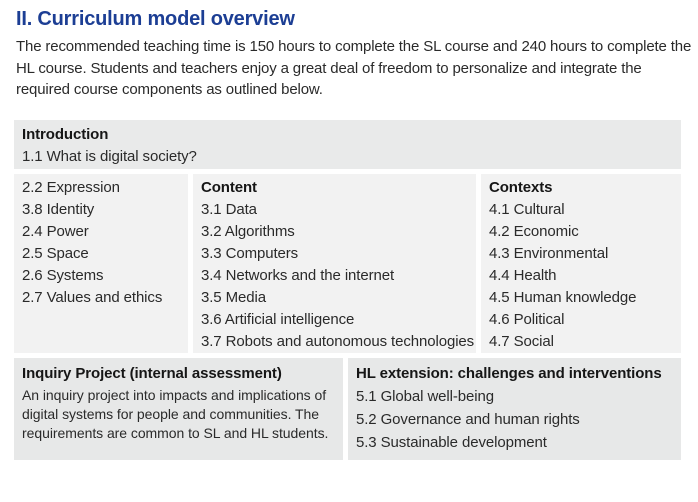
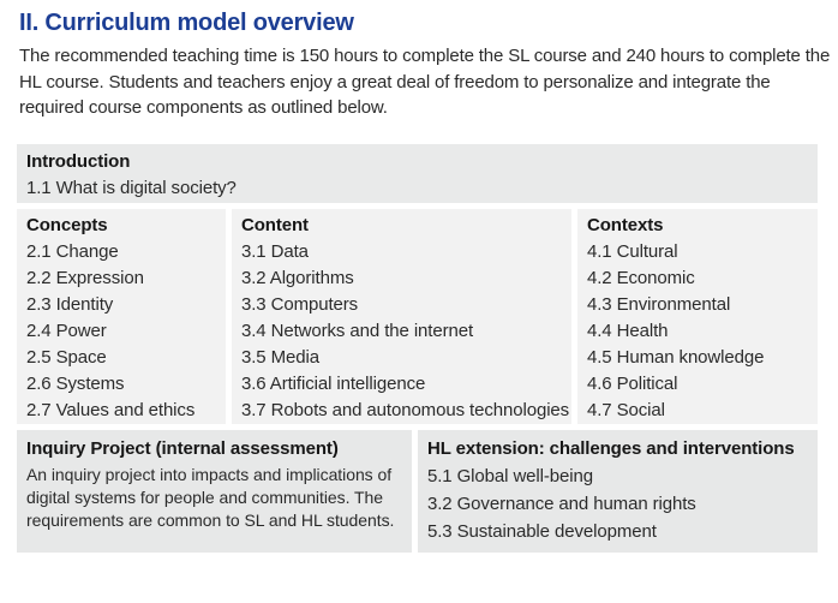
  II. Curriculum model overview
  The recommended teaching time is 150 hours to complete the SL course and 240 hours to complete the HL course. Students and teachers enjoy a great deal of freedom to personalize and integrate the required course components as outlined below.
  Introduction
  1.1 What is digital society?
+ Concepts
+ 2.1 Change
  2.2 Expression
- 3.8 Identity
+ 2.3 Identity
  2.4 Power
  2.5 Space
  2.6 Systems
  2.7 Values and ethics
  Content
  3.1 Data
  3.2 Algorithms
  3.3 Computers
  3.4 Networks and the internet
  3.5 Media
  3.6 Artificial intelligence
  3.7 Robots and autonomous technologies
  Contexts
  4.1 Cultural
  4.2 Economic
  4.3 Environmental
  4.4 Health
  4.5 Human knowledge
  4.6 Political
  4.7 Social
  Inquiry Project (internal assessment)
  An inquiry project into impacts and implications of digital systems for people and communities. The requirements are common to SL and HL students.
  HL extension: challenges and interventions
  5.1 Global well-being
- 5.2 Governance and human rights
+ 3.2 Governance and human rights
  5.3 Sustainable development
